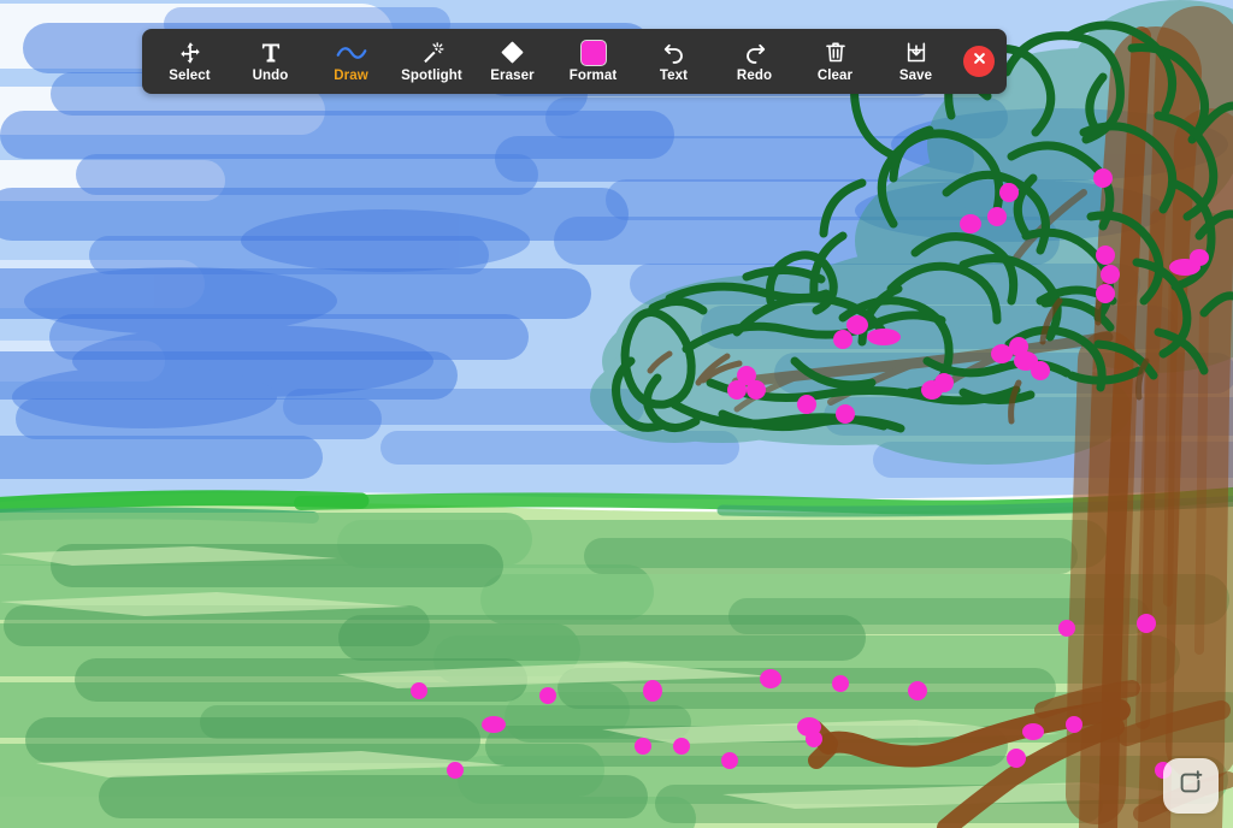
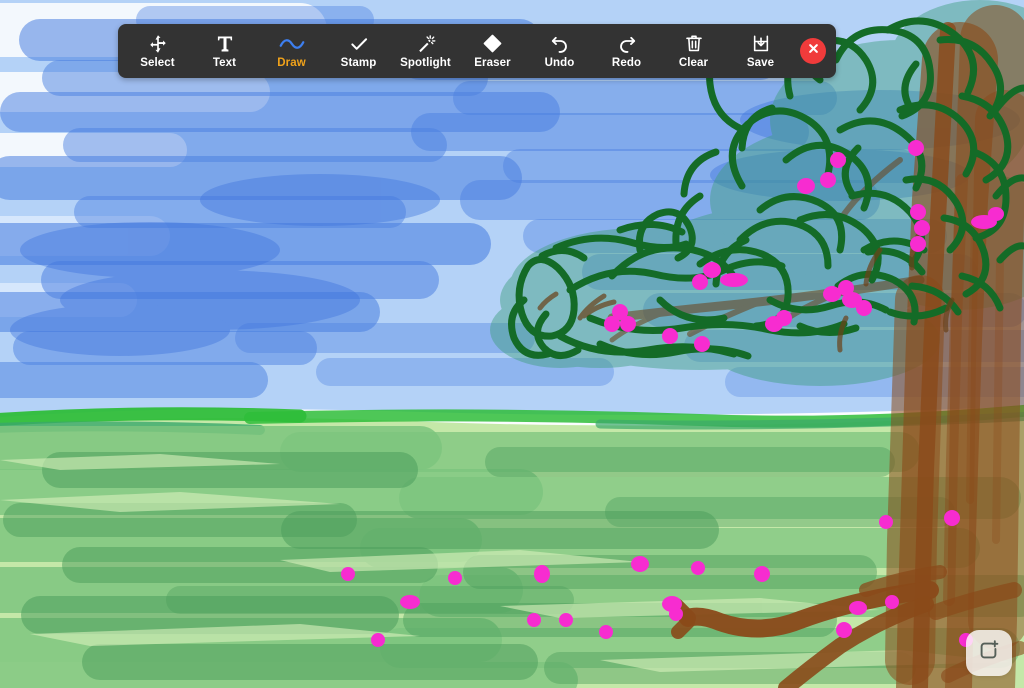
  Select
- Undo
+ Text
  Draw
+ Stamp
  Spotlight
  Eraser
- Format
- Text
+ Undo
  Redo
  Clear
  Save
